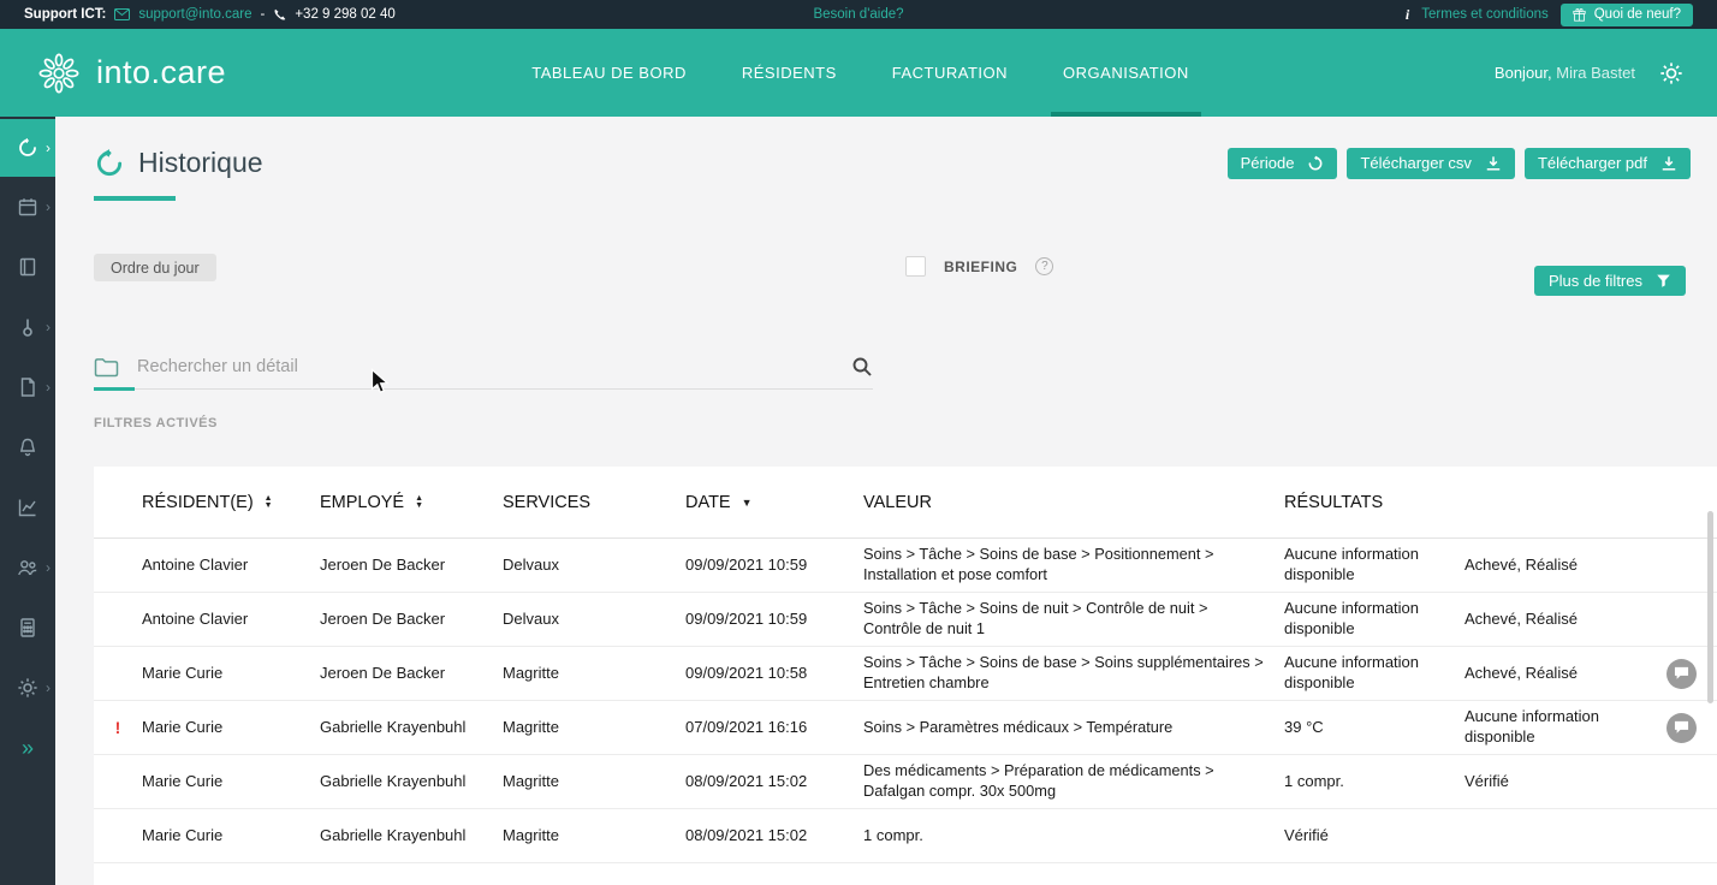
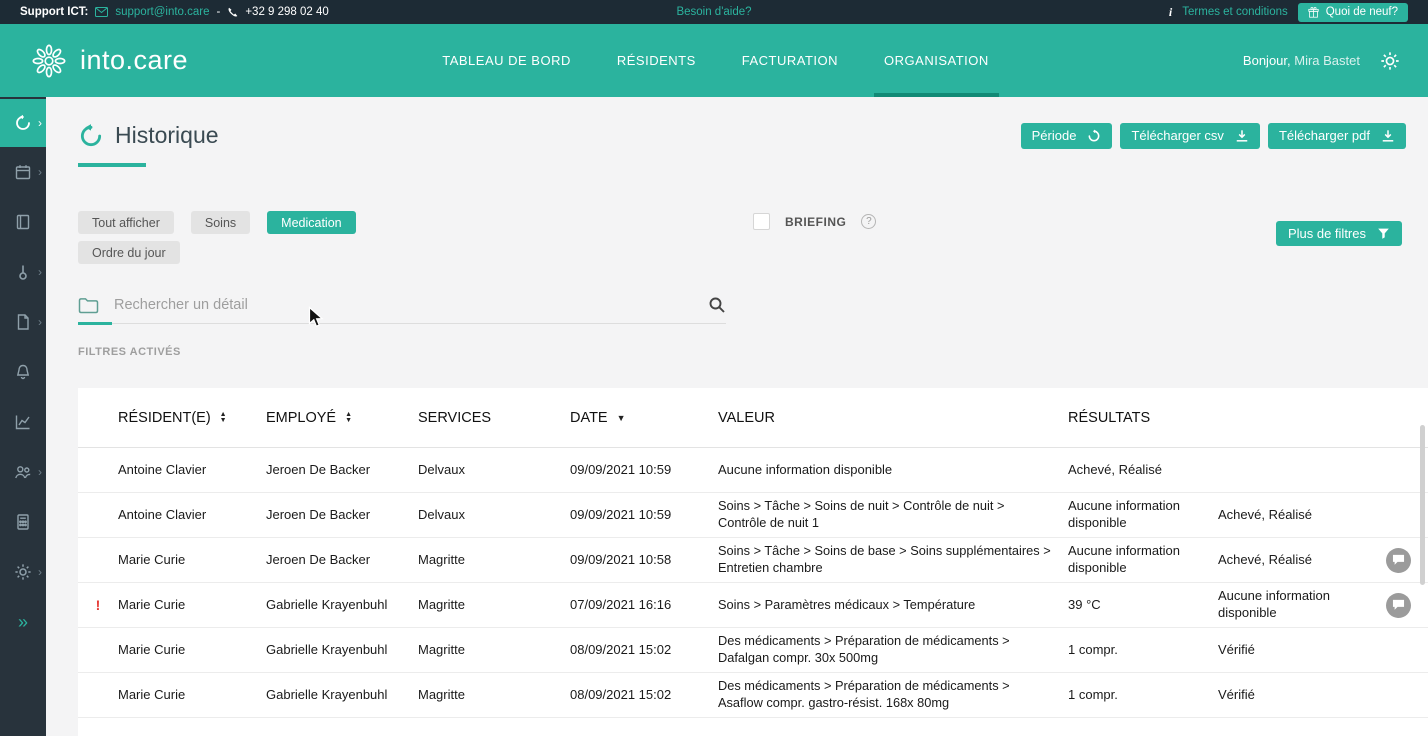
  Support ICT:
  support@into.care
  -
  +32 9 298 02 40
  Besoin d'aide?
  i
  Termes et conditions
  Quoi de neuf?
  into.care
  TABLEAU DE BORD
  RÉSIDENTS
  FACTURATION
  ORGANISATION
  Bonjour, Mira Bastet
  ›
  ›
  ›
  ›
  ›
  ›
  »
  Historique
  Période
  Télécharger csv
  Télécharger pdf
+ Tout afficher
+ Soins
+ Medication
  Ordre du jour
  BRIEFING
  ?
  Plus de filtres
  Rechercher un détail
  FILTRES ACTIVÉS
  RÉSIDENT(E)
  EMPLOYÉ
  SERVICES
  DATE
  ▼
  VALEUR
  RÉSULTATS
  Antoine Clavier
  Jeroen De Backer
  Delvaux
  09/09/2021 10:59
- Soins > Tâche > Soins de base > Positionnement > Installation et pose comfort
  Aucune information disponible
  Achevé, Réalisé
  Antoine Clavier
  Jeroen De Backer
  Delvaux
  09/09/2021 10:59
  Soins > Tâche > Soins de nuit > Contrôle de nuit > Contrôle de nuit 1
  Aucune information disponible
  Achevé, Réalisé
  Marie Curie
  Jeroen De Backer
  Magritte
  09/09/2021 10:58
  Soins > Tâche > Soins de base > Soins supplémentaires > Entretien chambre
  Aucune information disponible
  Achevé, Réalisé
  !
  Marie Curie
  Gabrielle Krayenbuhl
  Magritte
  07/09/2021 16:16
  Soins > Paramètres médicaux > Température
  39 °C
  Aucune information disponible
  Marie Curie
  Gabrielle Krayenbuhl
  Magritte
  08/09/2021 15:02
  Des médicaments > Préparation de médicaments > Dafalgan compr. 30x 500mg
  1 compr.
  Vérifié
  Marie Curie
  Gabrielle Krayenbuhl
  Magritte
  08/09/2021 15:02
+ Des médicaments > Préparation de médicaments > Asaflow compr. gastro-résist. 168x 80mg
  1 compr.
  Vérifié
